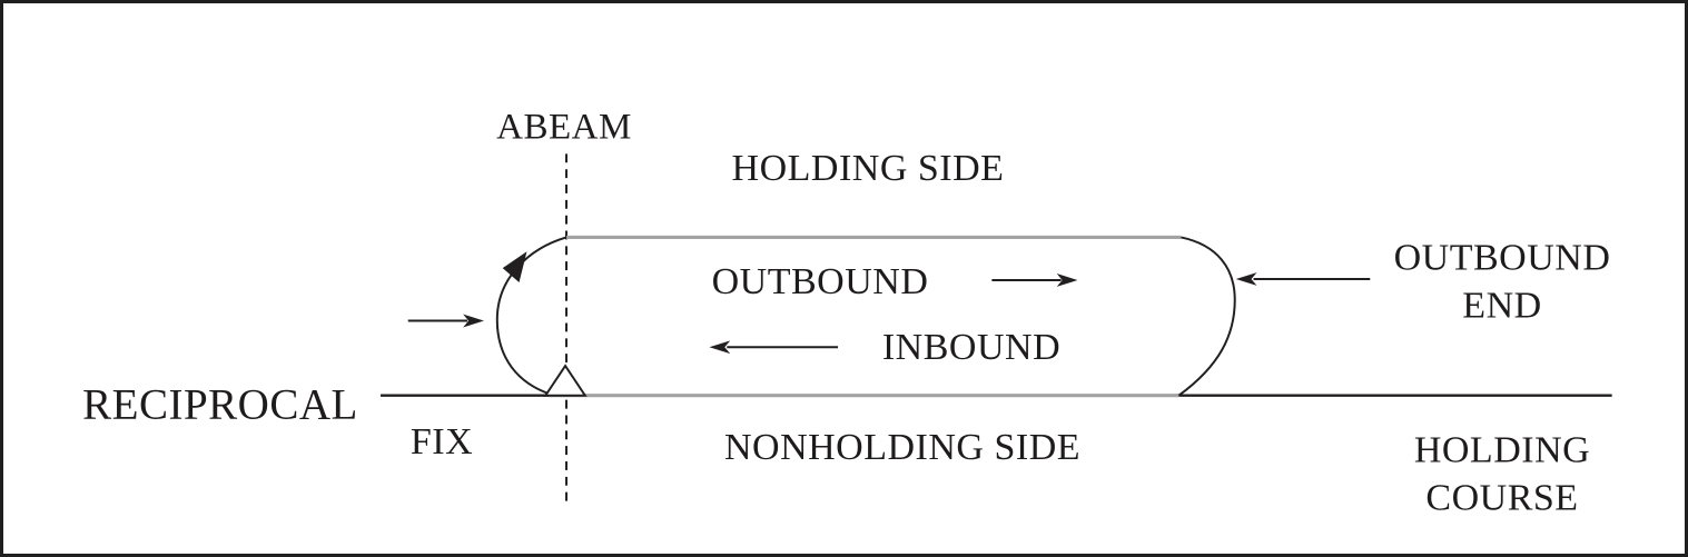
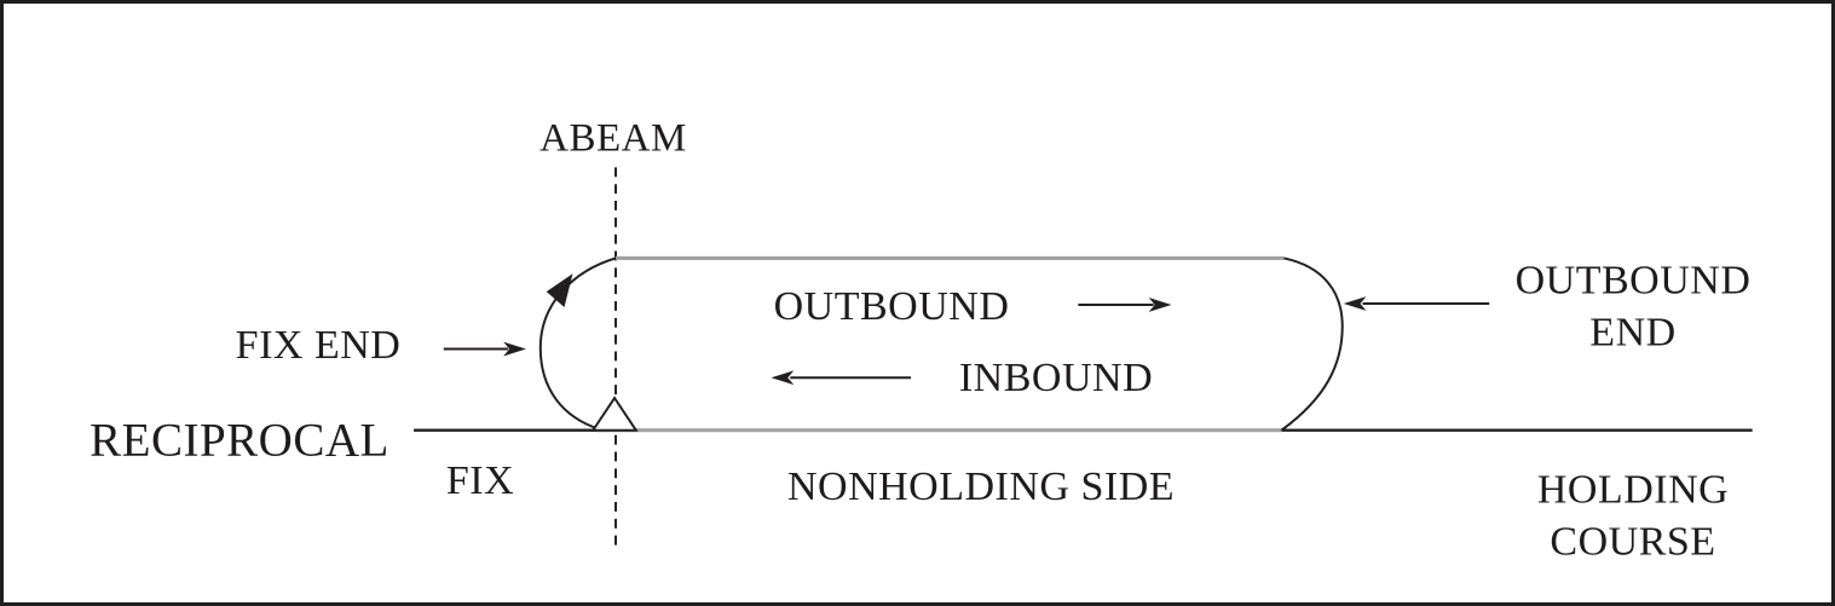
  ABEAM
- HOLDING SIDE
  OUTBOUND
  INBOUND
+ FIX END
  RECIPROCAL
  FIX
  NONHOLDING SIDE
  OUTBOUND
  END
  HOLDING
  COURSE
